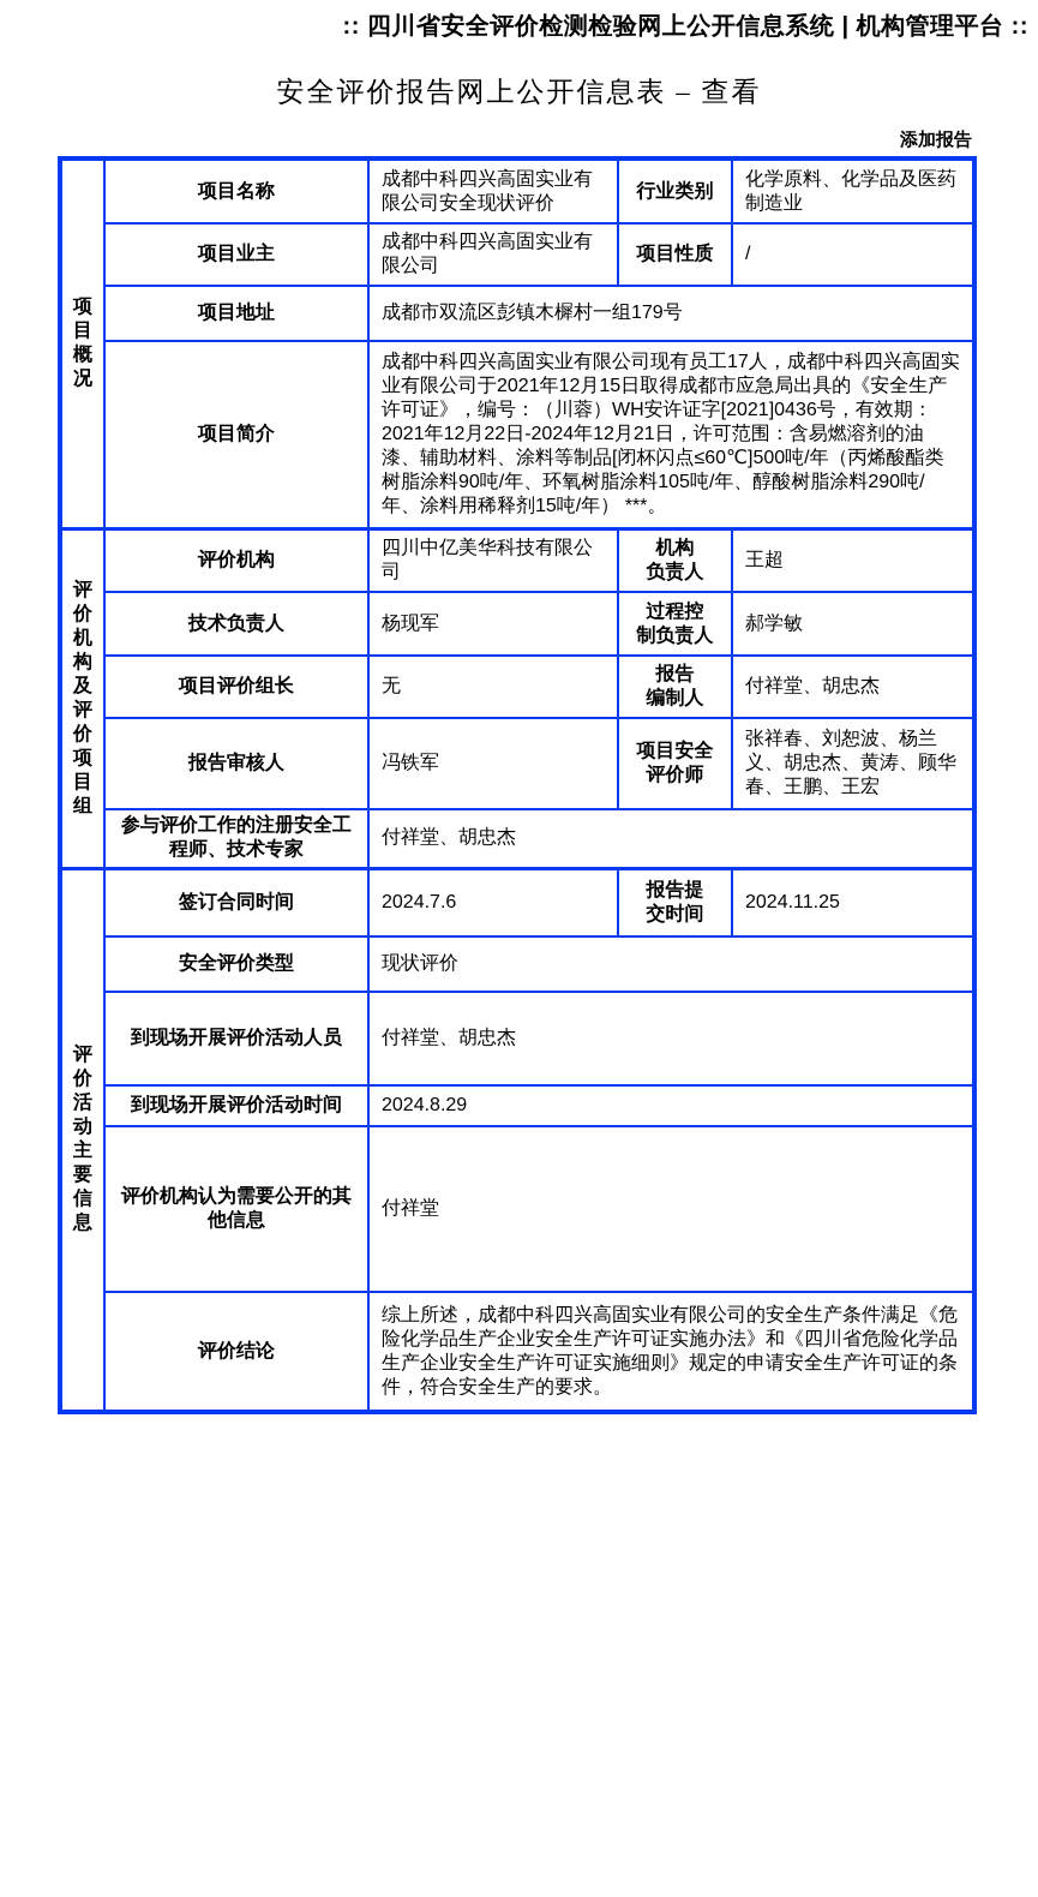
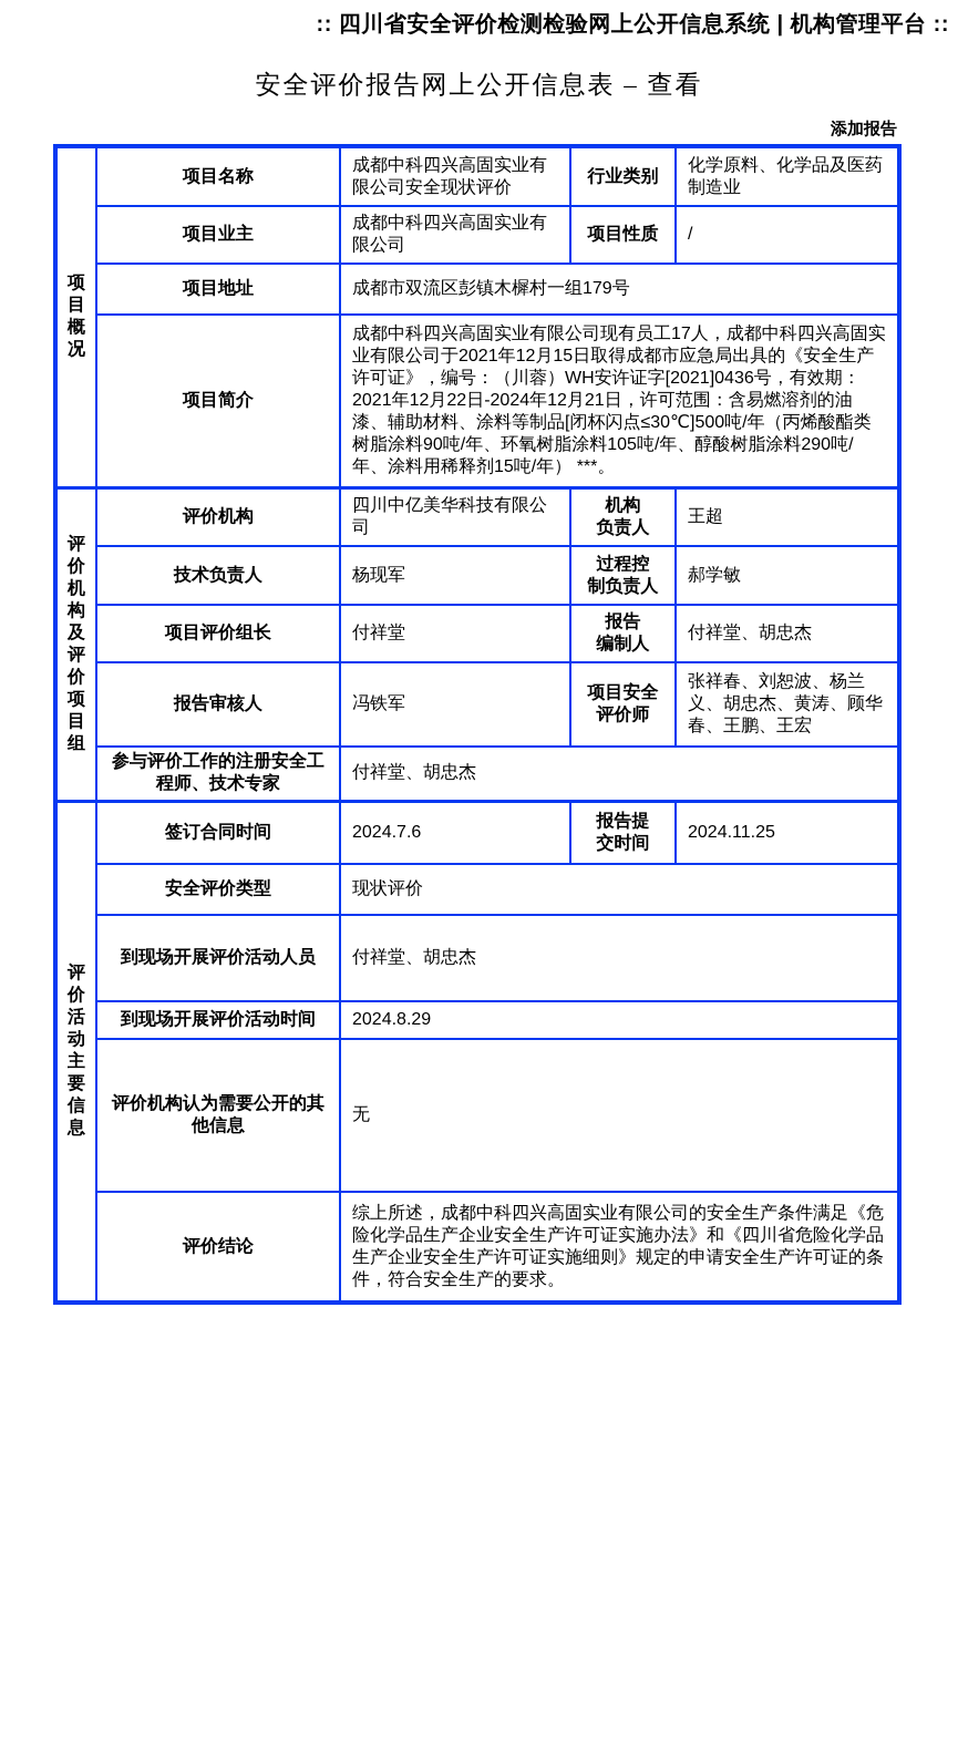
  :: 四川省安全评价检测检验网上公开信息系统 | 机构管理平台 ::
  安全评价报告网上公开信息表 – 查看
  添加报告
  项 目 概 况	项目名称	成都中科四兴高固实业有限公司安全现状评价	行业类别	化学原料、化学品及医药制造业
  项目业主	成都中科四兴高固实业有限公司	项目性质	/
  项目地址	成都市双流区彭镇木樨村一组179号
- 项目简介	成都中科四兴高固实业有限公司现有员工17人，成都中科四兴高固实业有限公司于2021年12月15日取得成都市应急局出具的《安全生产许可证》，编号：（川蓉）WH安许证字[2021]0436号，有效期：2021年12月22日-2024年12月21日，许可范围：含易燃溶剂的油漆、辅助材料、涂料等制品[闭杯闪点≤60℃]500吨/年（丙烯酸酯类树脂涂料90吨/年、环氧树脂涂料105吨/年、醇酸树脂涂料290吨/年、涂料用稀释剂15吨/年） ***。
+ 项目简介	成都中科四兴高固实业有限公司现有员工17人，成都中科四兴高固实业有限公司于2021年12月15日取得成都市应急局出具的《安全生产许可证》，编号：（川蓉）WH安许证字[2021]0436号，有效期：2021年12月22日-2024年12月21日，许可范围：含易燃溶剂的油漆、辅助材料、涂料等制品[闭杯闪点≤30℃]500吨/年（丙烯酸酯类树脂涂料90吨/年、环氧树脂涂料105吨/年、醇酸树脂涂料290吨/年、涂料用稀释剂15吨/年） ***。
  评 价 机 构 及 评 价 项 目 组	评价机构	四川中亿美华科技有限公司	机构 负责人	王超
  技术负责人	杨现军	过程控 制负责人	郝学敏
- 项目评价组长	无	报告 编制人	付祥堂、胡忠杰
+ 项目评价组长	付祥堂	报告 编制人	付祥堂、胡忠杰
  报告审核人	冯铁军	项目安全 评价师	张祥春、刘恕波、杨兰义、胡忠杰、黄涛、顾华春、王鹏、王宏
  参与评价工作的注册安全工程师、技术专家	付祥堂、胡忠杰
  评 价 活 动 主 要 信 息	签订合同时间	2024.7.6	报告提 交时间	2024.11.25
  安全评价类型	现状评价
  到现场开展评价活动人员	付祥堂、胡忠杰
  到现场开展评价活动时间	2024.8.29
- 评价机构认为需要公开的其他信息	付祥堂
+ 评价机构认为需要公开的其他信息	无
  评价结论	综上所述，成都中科四兴高固实业有限公司的安全生产条件满足《危险化学品生产企业安全生产许可证实施办法》和《四川省危险化学品生产企业安全生产许可证实施细则》规定的申请安全生产许可证的条件，符合安全生产的要求。
